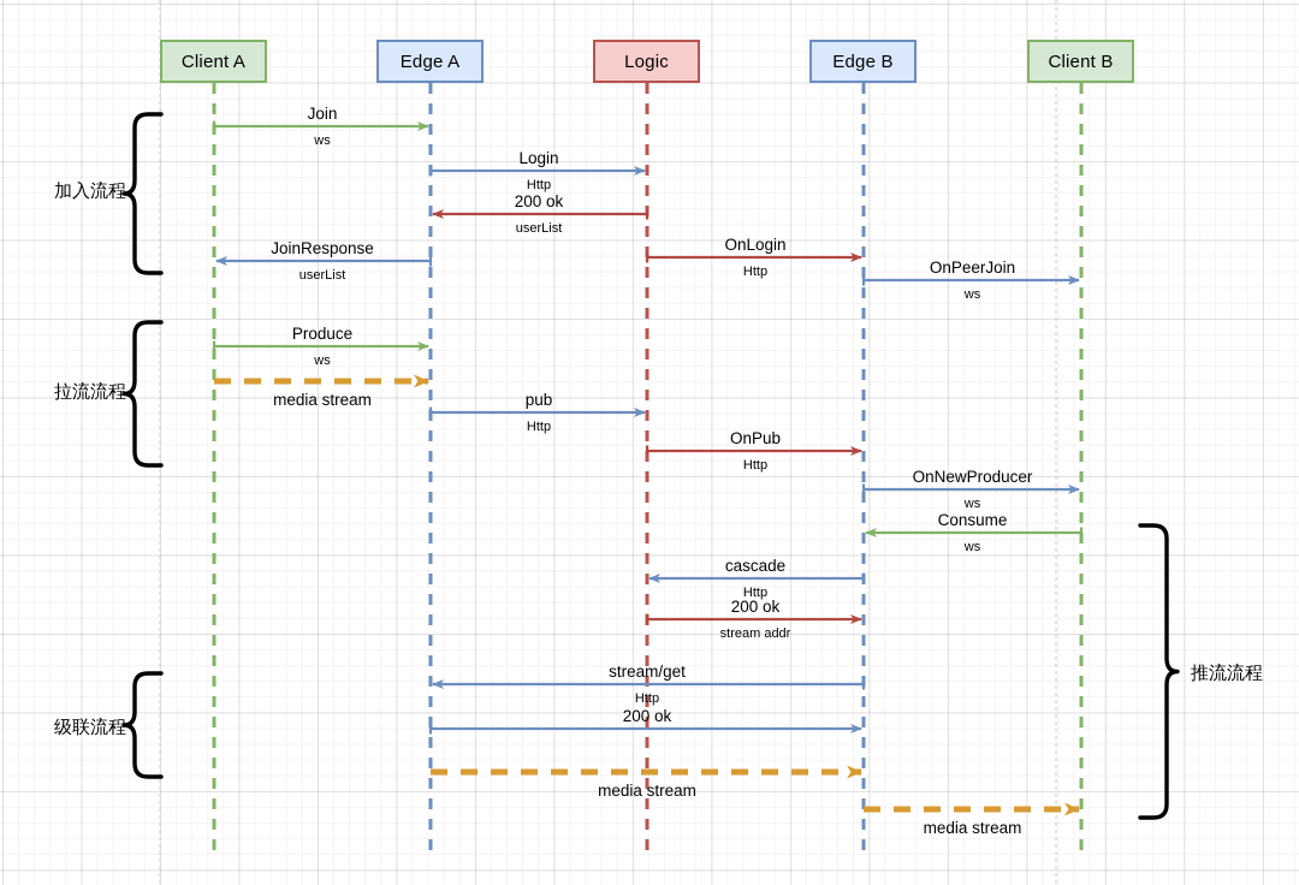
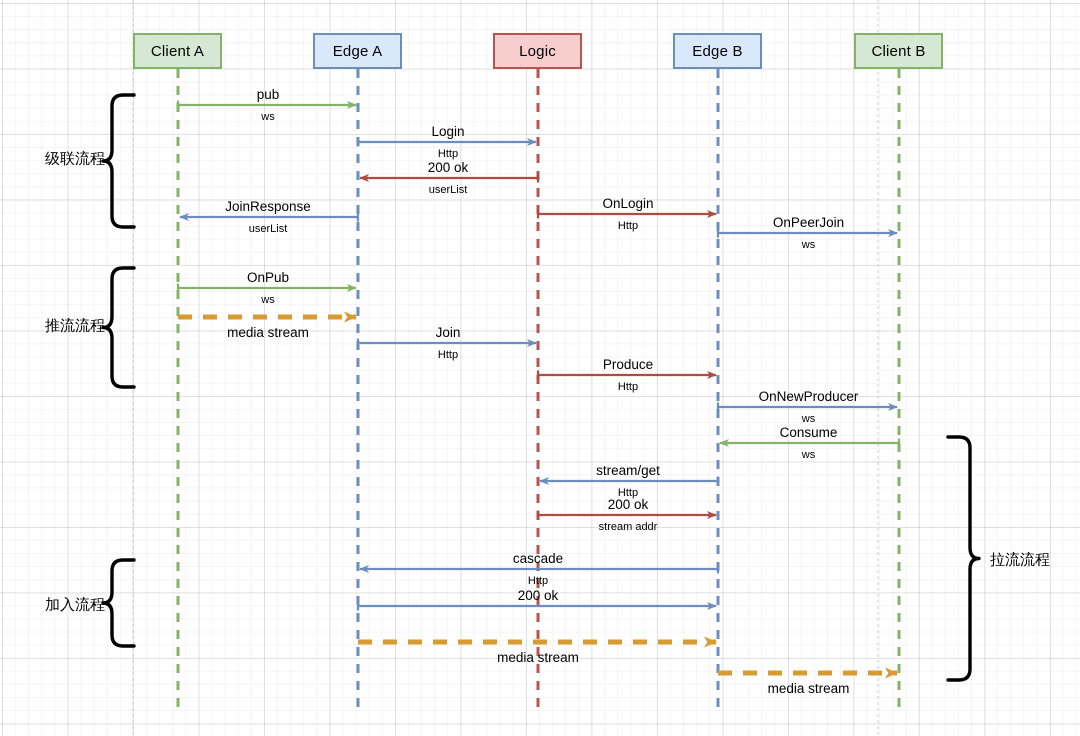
  Client A
  Edge A
  Logic
  Edge B
  Client B
- Join
+ pub
  ws
  Login
  Http
  200 ok
  userList
  JoinResponse
  userList
  OnLogin
  Http
  OnPeerJoin
  ws
- Produce
+ OnPub
  ws
  media stream
- pub
+ Join
  Http
- OnPub
+ Produce
  Http
  OnNewProducer
  ws
  Consume
  ws
- cascade
+ stream/get
  Http
  200 ok
  stream addr
- stream/get
+ cascade
  Http
  200 ok
  media stream
  media stream
- 加入流程
+ 级联流程
- 拉流流程
+ 推流流程
- 级联流程
+ 加入流程
- 推流流程
+ 拉流流程
